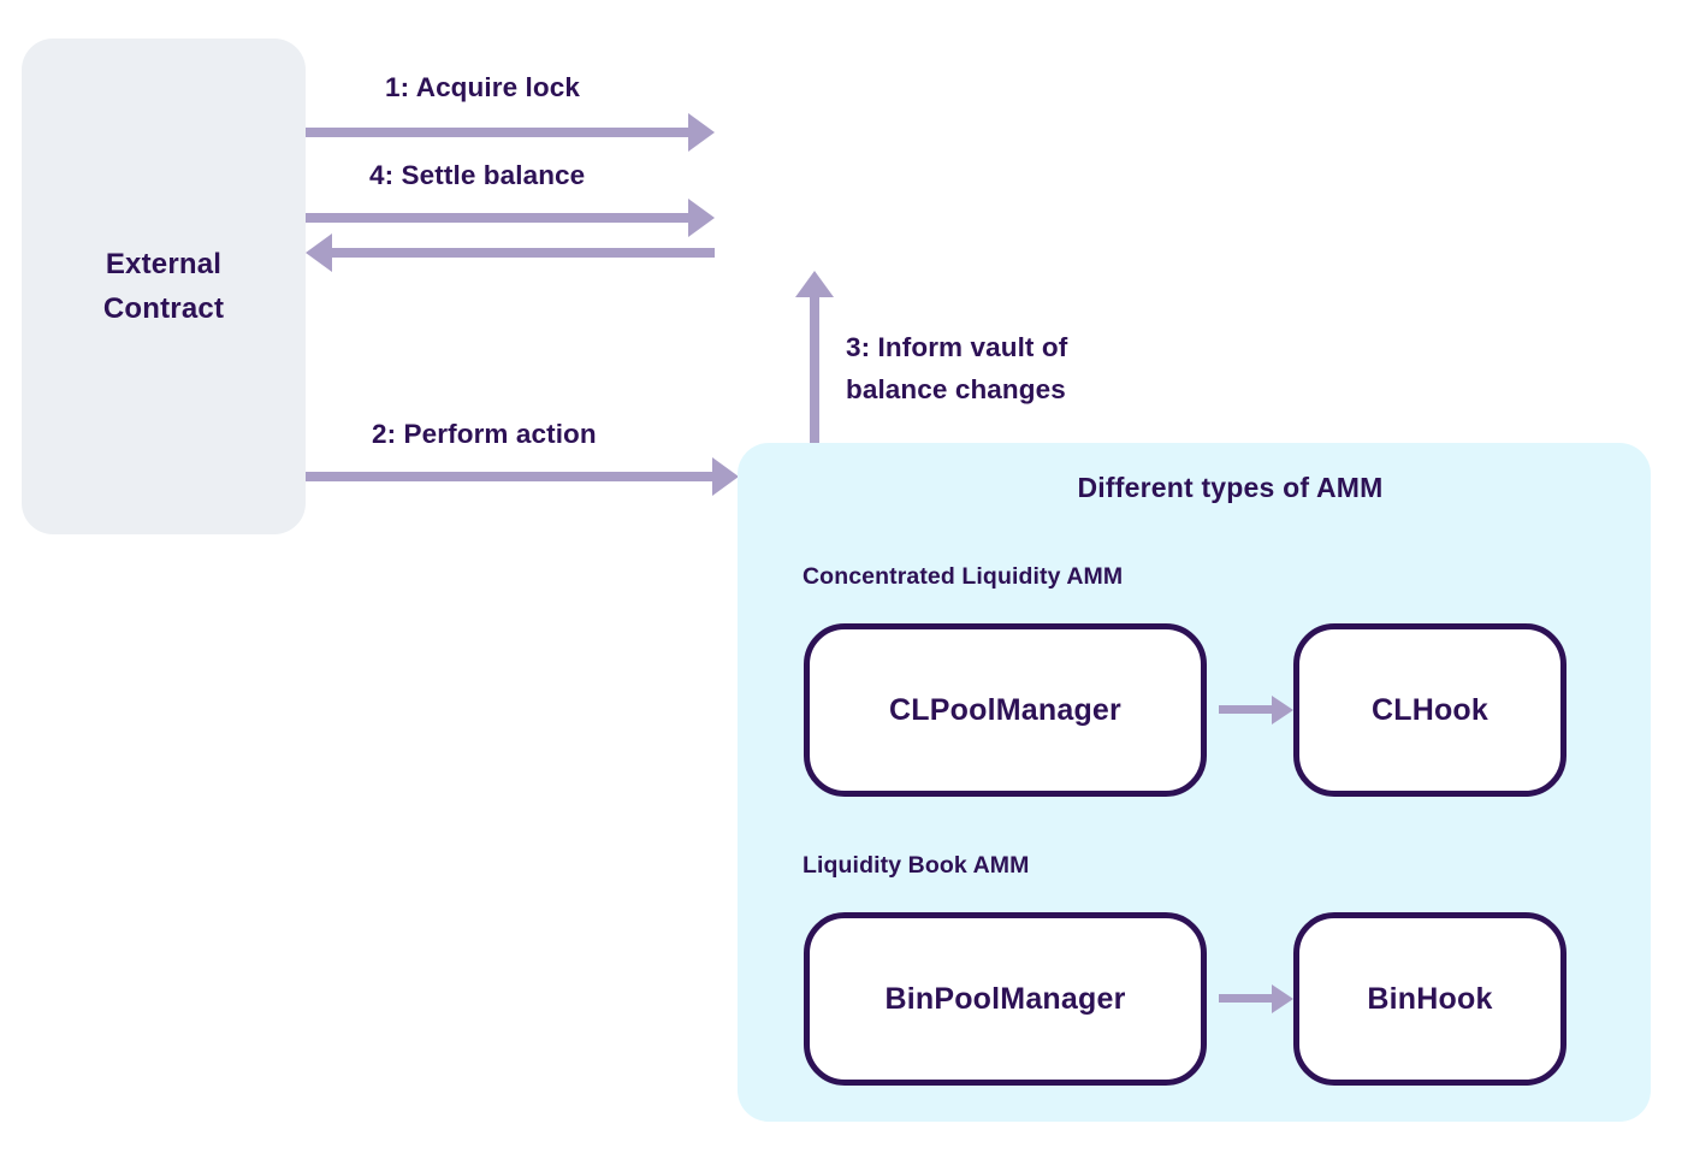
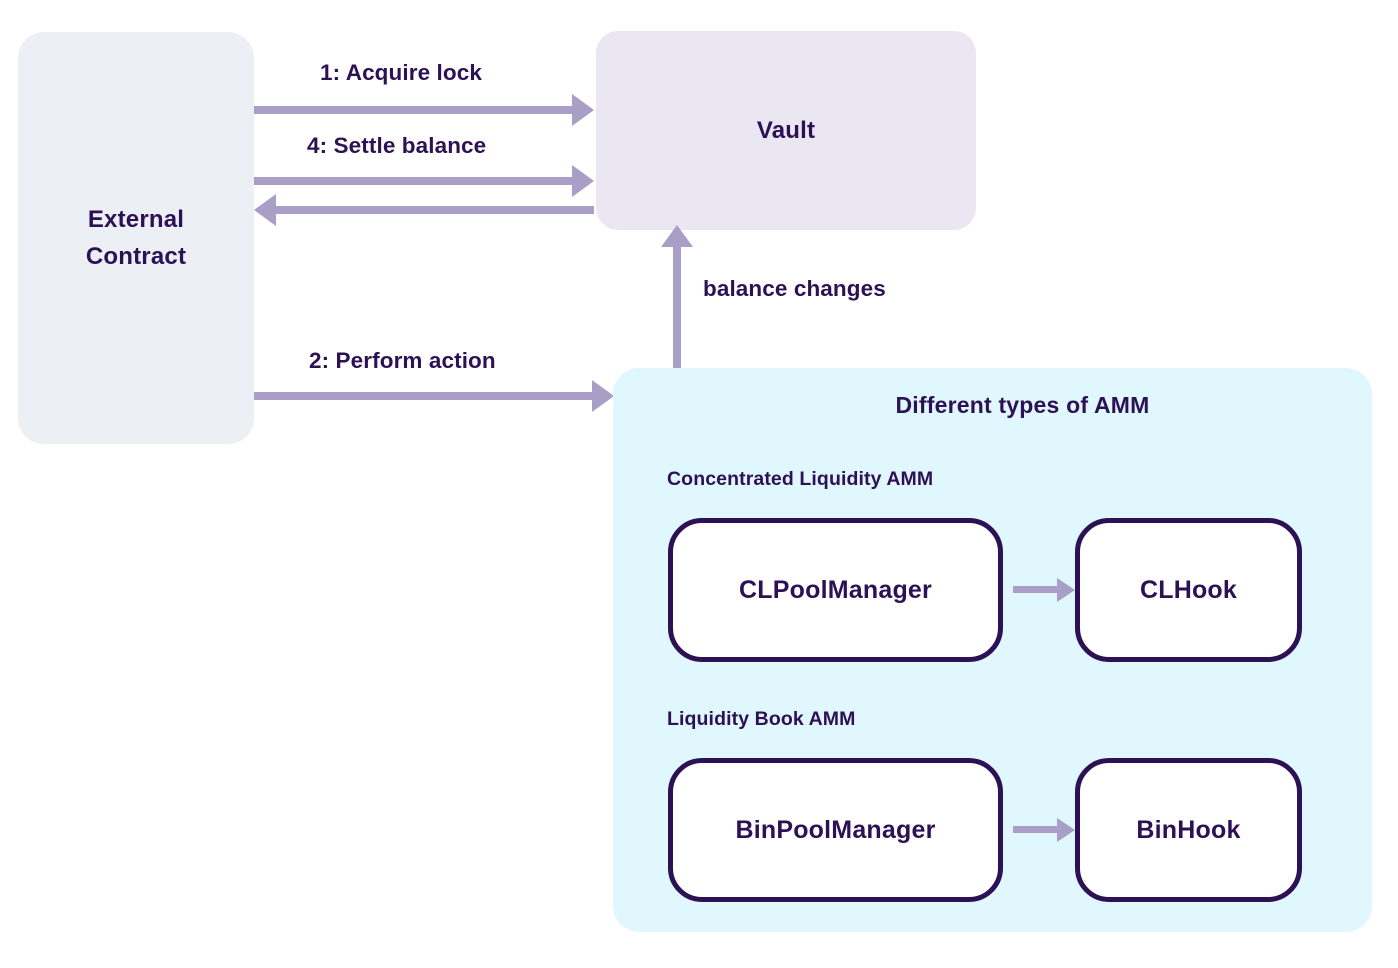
  External
  Contract
+ Vault
  1: Acquire lock
  4: Settle balance
  2: Perform action
- 3: Inform vault of
  balance changes
  Different types of AMM
  Concentrated Liquidity AMM
  CLPoolManager
  CLHook
  Liquidity Book AMM
  BinPoolManager
  BinHook
